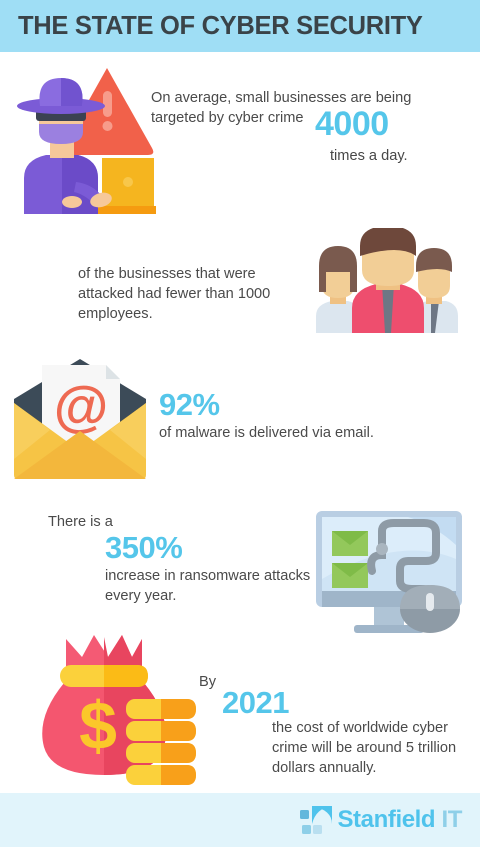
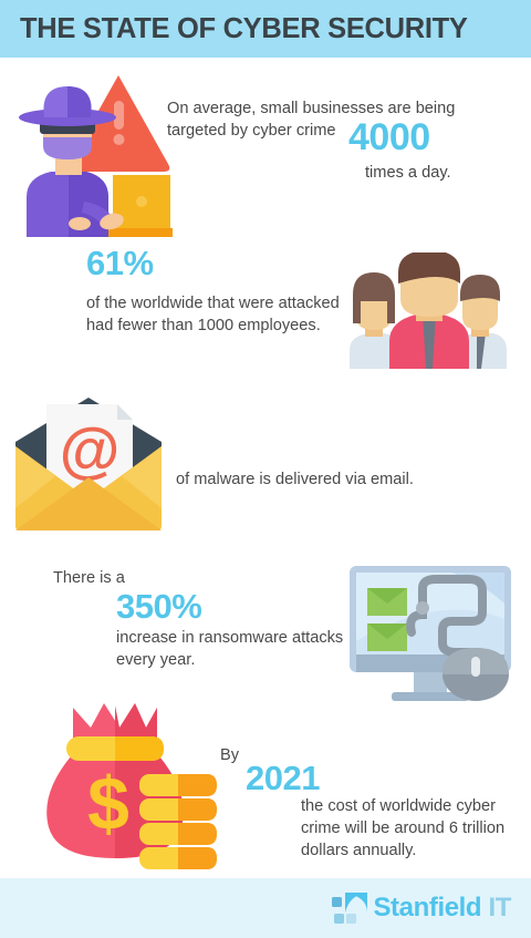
  THE STATE OF CYBER SECURITY
  On average, small businesses are being
  targeted by cyber crime
  4000
  times a day.
+ 61%
- of the businesses that were attacked had fewer than 1000 employees.
+ of the worldwide that were attacked had fewer than 1000 employees.
  @
- 92%
  of malware is delivered via email.
  There is a
  350%
  increase in ransomware attacks every year.
  $
  By
  2021
- the cost of worldwide cyber crime will be around 5 trillion dollars annually.
+ the cost of worldwide cyber crime will be around 6 trillion dollars annually.
  Stanfield IT
